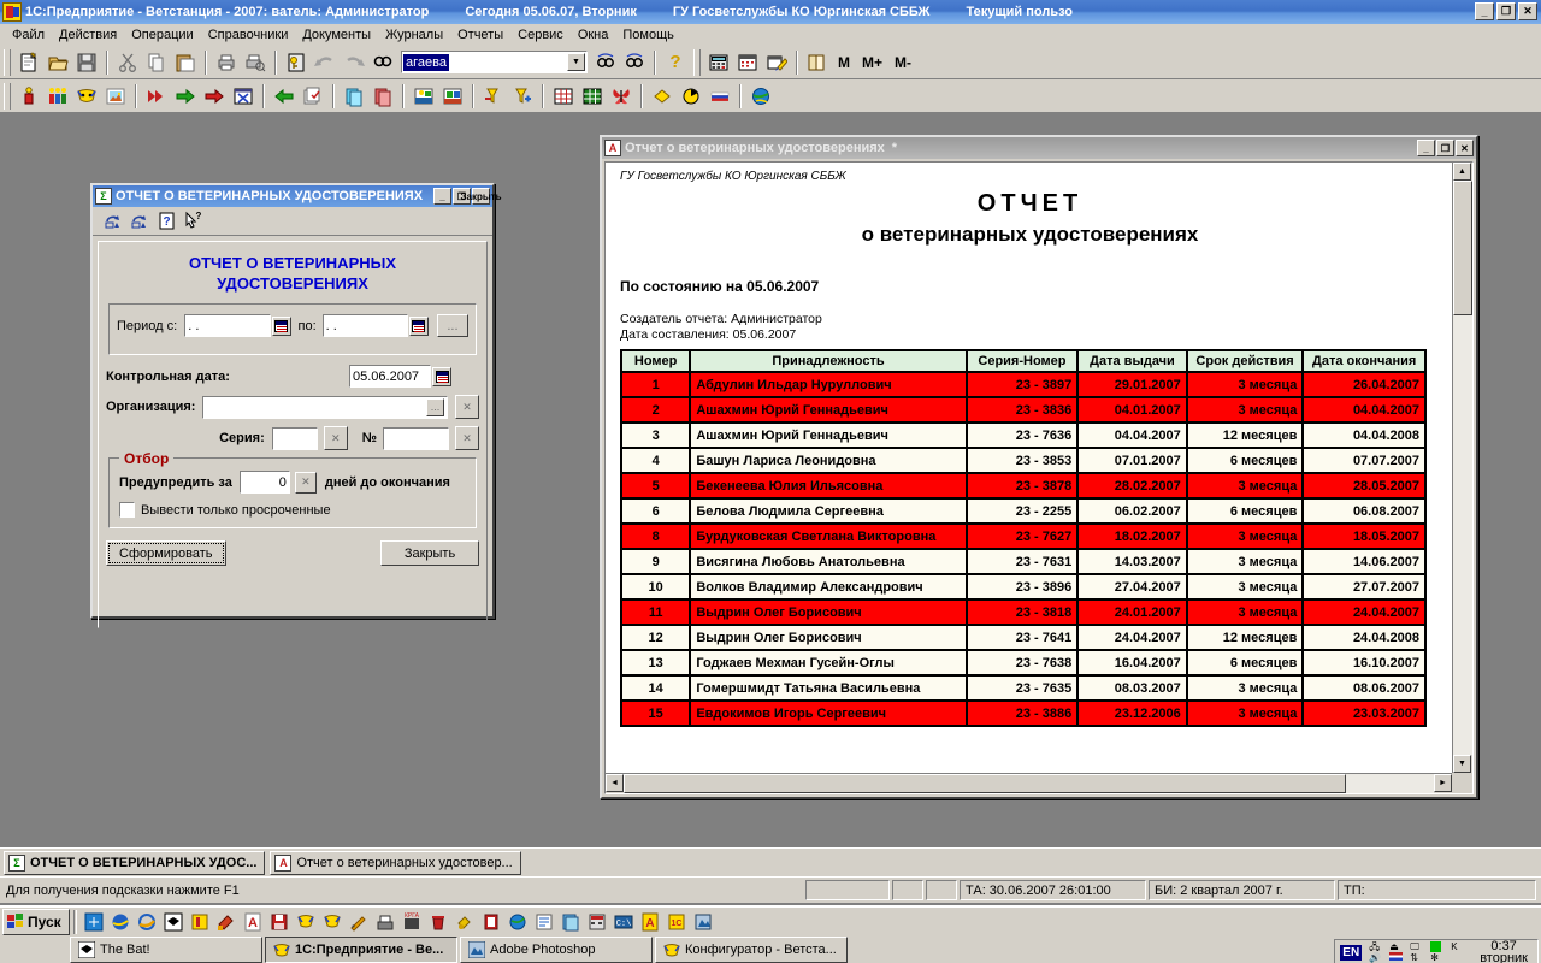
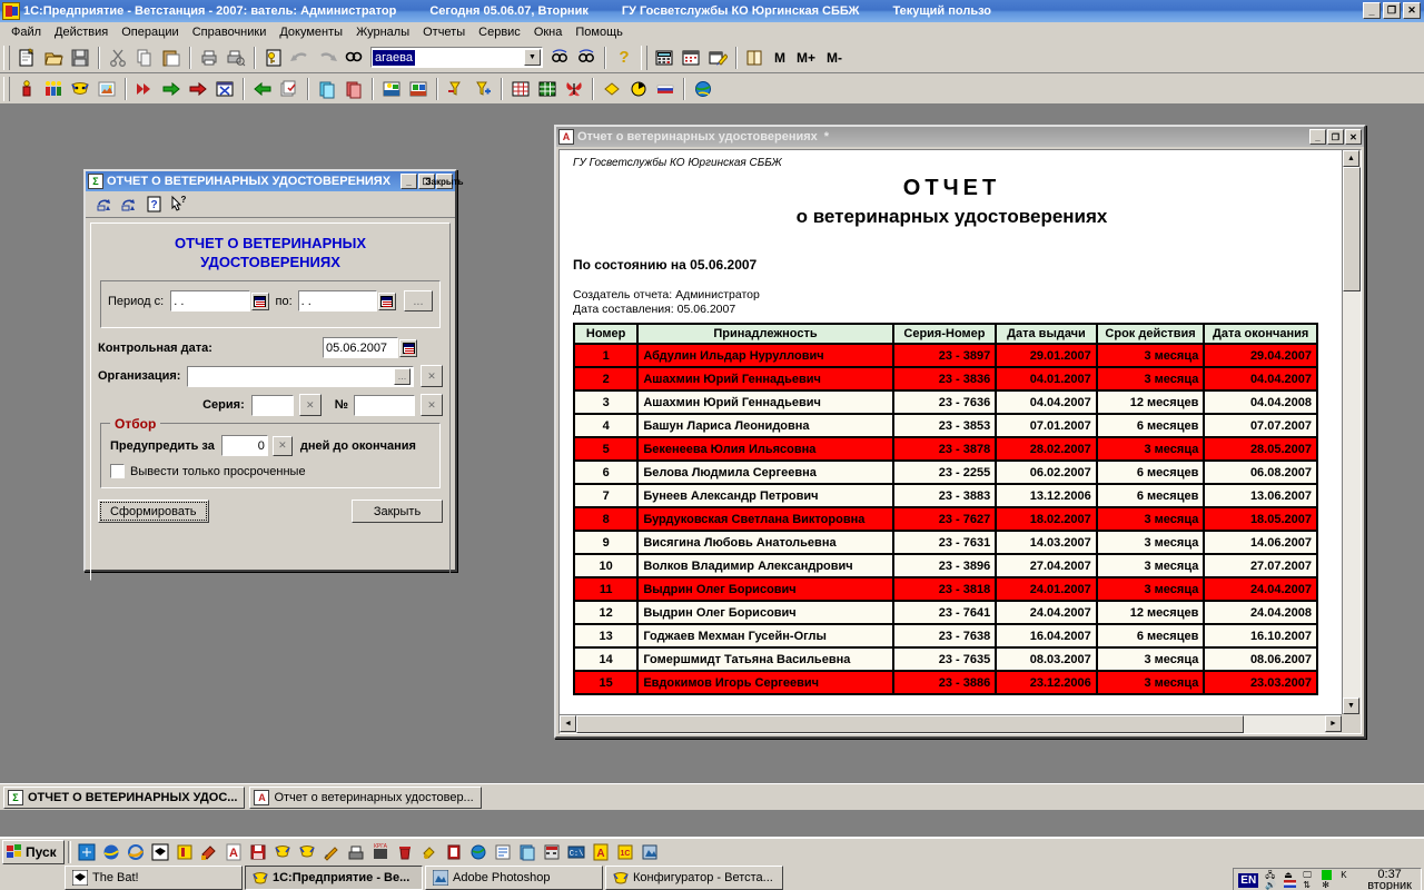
  1С:Предприятие - Ветстанция - 2007: ватель: Администратор
  Сегодня 05.06.07, Вторник
  ГУ Госветслужбы КО Юргинская СББЖ
  Текущий пользо
  _
  ❐
  ✕
  Файл
  Действия
  Операции
  Справочники
  Документы
  Журналы
  Отчеты
  Сервис
  Окна
  Помощь
  агаева
  ?
  M
  M+
  M-
  Σ
  ОТЧЕТ О ВЕТЕРИНАРНЫХ УДОСТОВЕРЕНИЯХ
  _
  ❐
  Закрыть
  ?
  ?
  ОТЧЕТ О ВЕТЕРИНАРНЫХ
  УДОСТОВЕРЕНИЯХ
  Период с:
  . .
  по:
  . .
  ...
  Контрольная дата:
  05.06.2007
  Организация:
  ...
  ✕
  Серия:
  ✕
  №
  ✕
  Отбор
  Предупредить за
  0
  ✕
  дней до окончания
  Вывести только просроченные
  Сформировать
  Закрыть
  A
  Отчет о ветеринарных удостоверениях
  *
  _
  ❐
  ✕
  ГУ Госветслужбы КО Юргинская СББЖ
  ОТЧЕТ
  о ветеринарных удостоверениях
  По состоянию на 05.06.2007
  Создатель отчета: Администратор
  Дата составления: 05.06.2007
  Номер	Принадлежность	Серия-Номер	Дата выдачи	Срок действия	Дата окончания
- 1	Абдулин Ильдар Нуруллович	23 - 3897	29.01.2007	3 месяца	26.04.2007
+ 1	Абдулин Ильдар Нуруллович	23 - 3897	29.01.2007	3 месяца	29.04.2007
  2	Ашахмин Юрий Геннадьевич	23 - 3836	04.01.2007	3 месяца	04.04.2007
  3	Ашахмин Юрий Геннадьевич	23 - 7636	04.04.2007	12 месяцев	04.04.2008
  4	Башун Лариса Леонидовна	23 - 3853	07.01.2007	6 месяцев	07.07.2007
  5	Бекенеева Юлия Ильясовна	23 - 3878	28.02.2007	3 месяца	28.05.2007
  6	Белова Людмила Сергеевна	23 - 2255	06.02.2007	6 месяцев	06.08.2007
+ 7	Бунеев Александр Петрович	23 - 3883	13.12.2006	6 месяцев	13.06.2007
  8	Бурдуковская Светлана Викторовна	23 - 7627	18.02.2007	3 месяца	18.05.2007
  9	Висягина Любовь Анатольевна	23 - 7631	14.03.2007	3 месяца	14.06.2007
  10	Волков Владимир Александрович	23 - 3896	27.04.2007	3 месяца	27.07.2007
  11	Выдрин Олег Борисович	23 - 3818	24.01.2007	3 месяца	24.04.2007
  12	Выдрин Олег Борисович	23 - 7641	24.04.2007	12 месяцев	24.04.2008
  13	Годжаев Мехман Гусейн-Оглы	23 - 7638	16.04.2007	6 месяцев	16.10.2007
  14	Гомершмидт Татьяна Васильевна	23 - 7635	08.03.2007	3 месяца	08.06.2007
  15	Евдокимов Игорь Сергеевич	23 - 3886	23.12.2006	3 месяца	23.03.2007
  Σ
  ОТЧЕТ О ВЕТЕРИНАРНЫХ УДОС...
  A
  Отчет о ветеринарных удостовер...
- Для получения подсказки нажмите F1
- ТА: 30.06.2007 26:01:00
- БИ: 2 квартал 2007 г.
- ТП:
  Пуск
  A
  C:\
  A
  The Bat!
  1С:Предприятие - Ве...
  Adobe Photoshop
  Конфигуратор - Ветста...
  EN
  🖧
  ⏏
  🖵
  K
  🔊
  ⇅
  ✻
  0:37
  вторник
